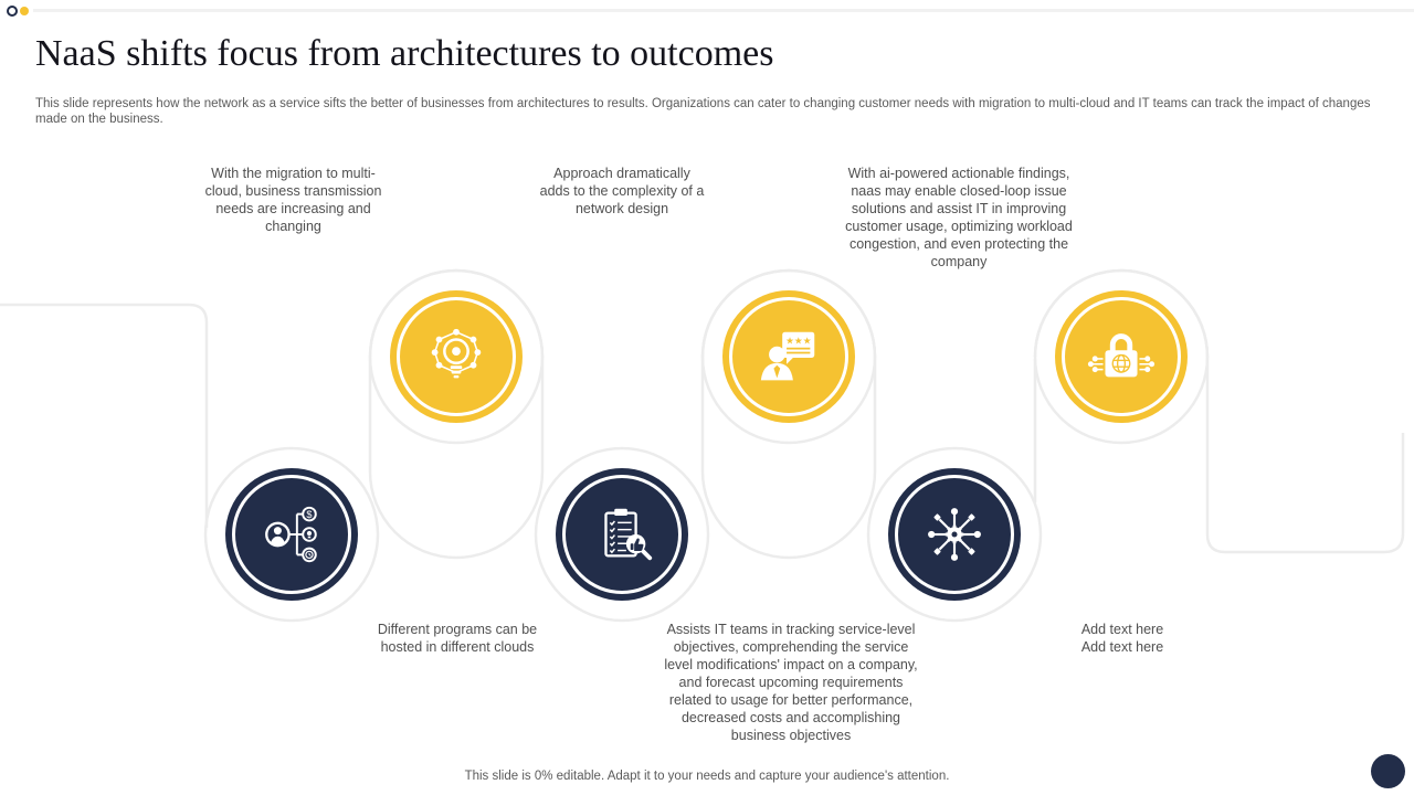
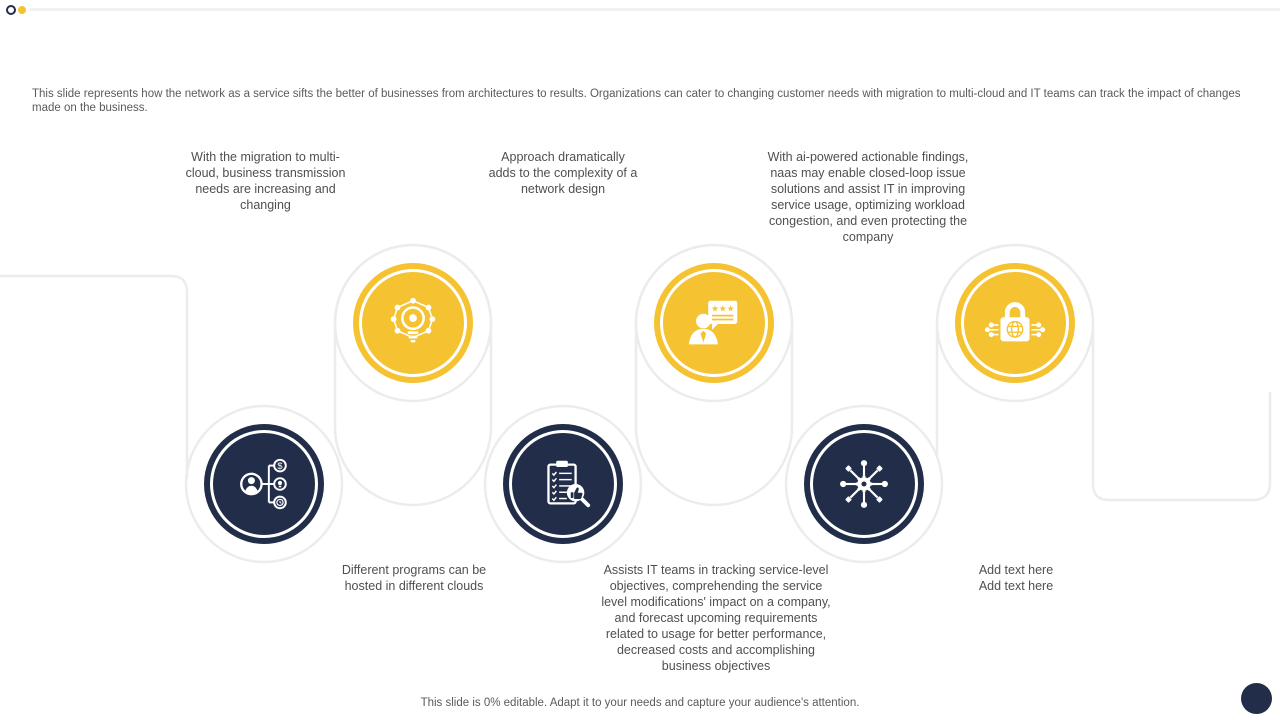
- NaaS shifts focus from architectures to outcomes
  This slide represents how the network as a service sifts the better of businesses from architectures to results. Organizations can cater to changing customer needs with migration to multi-cloud and IT teams can track the impact of changes made on the business.
  With the migration to multi-cloud, business transmission needs are increasing and changing
  Approach dramatically adds to the complexity of a network design
- With ai-powered actionable findings, naas may enable closed-loop issue solutions and assist IT in improving customer usage, optimizing workload congestion, and even protecting the company
+ With ai-powered actionable findings, naas may enable closed-loop issue solutions and assist IT in improving service usage, optimizing workload congestion, and even protecting the company
  ★★★
  $
  Different programs can be hosted in different clouds
  Assists IT teams in tracking service-level objectives, comprehending the service level modifications' impact on a company, and forecast upcoming requirements related to usage for better performance, decreased costs and accomplishing business objectives
  Add text here
  Add text here
  This slide is 0% editable. Adapt it to your needs and capture your audience's attention.
